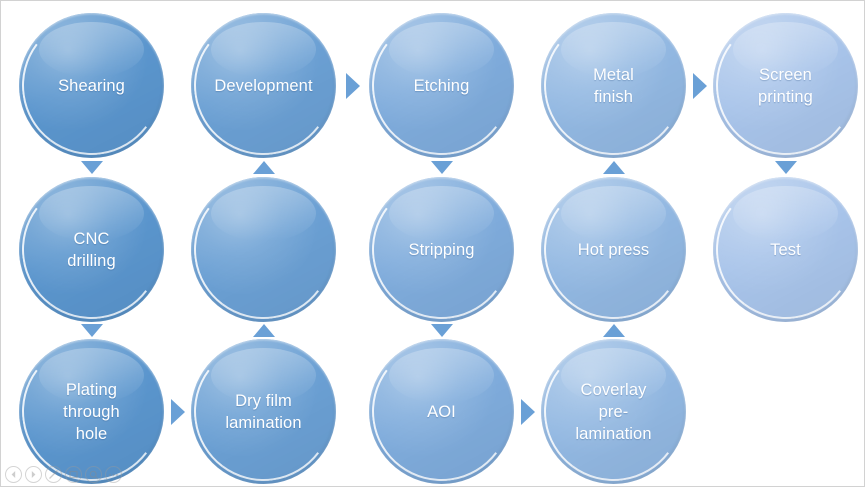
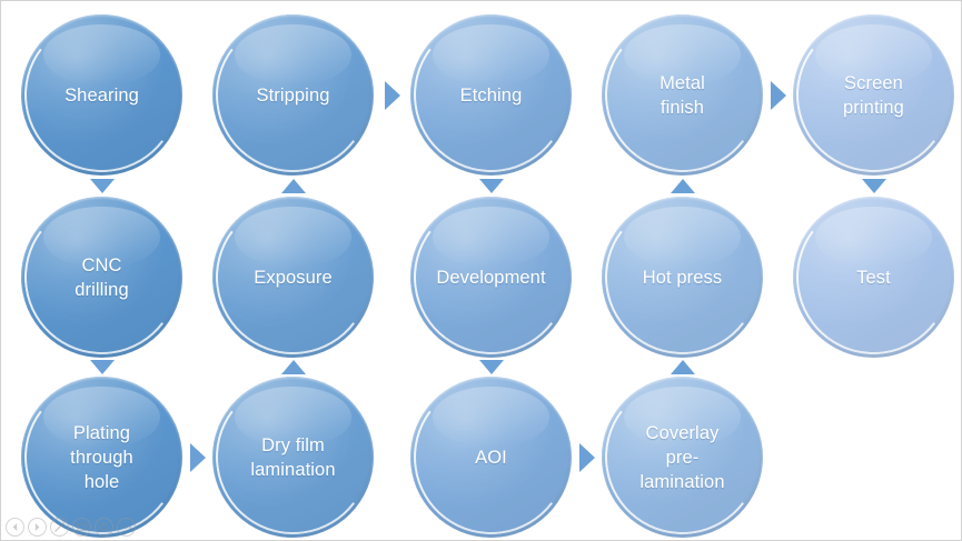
  Shearing
- Development
+ Stripping
  Etching
  Metal
  finish
  Screen
  printing
  CNC
  drilling
+ Exposure
- Stripping
+ Development
  Hot press
  Test
  Plating
  through
  hole
  Dry film
  lamination
  AOI
  Coverlay
  pre-
  lamination
